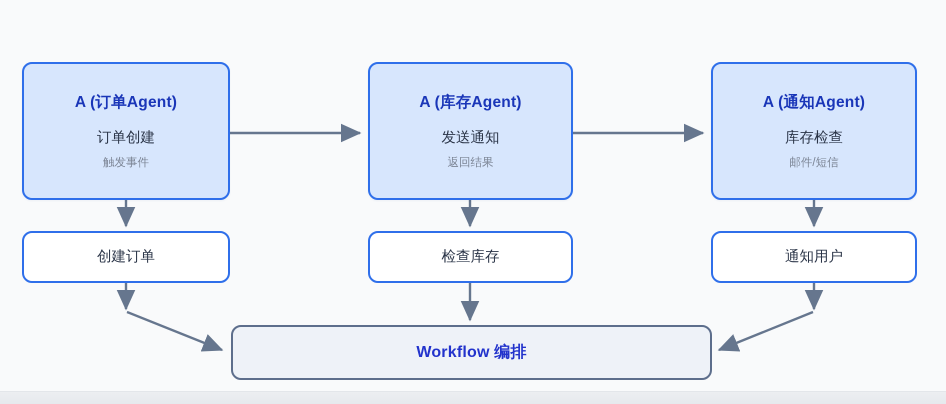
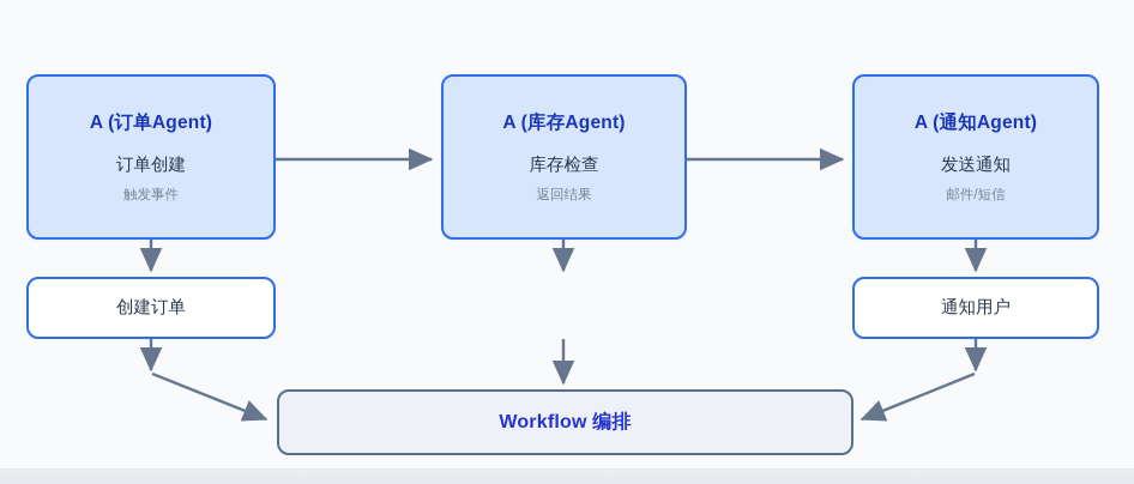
  A (订单Agent)
  订单创建
  触发事件
  A (库存Agent)
- 发送通知
+ 库存检查
  返回结果
  A (通知Agent)
- 库存检查
+ 发送通知
  邮件/短信
  创建订单
- 检查库存
  通知用户
  Workflow 编排
